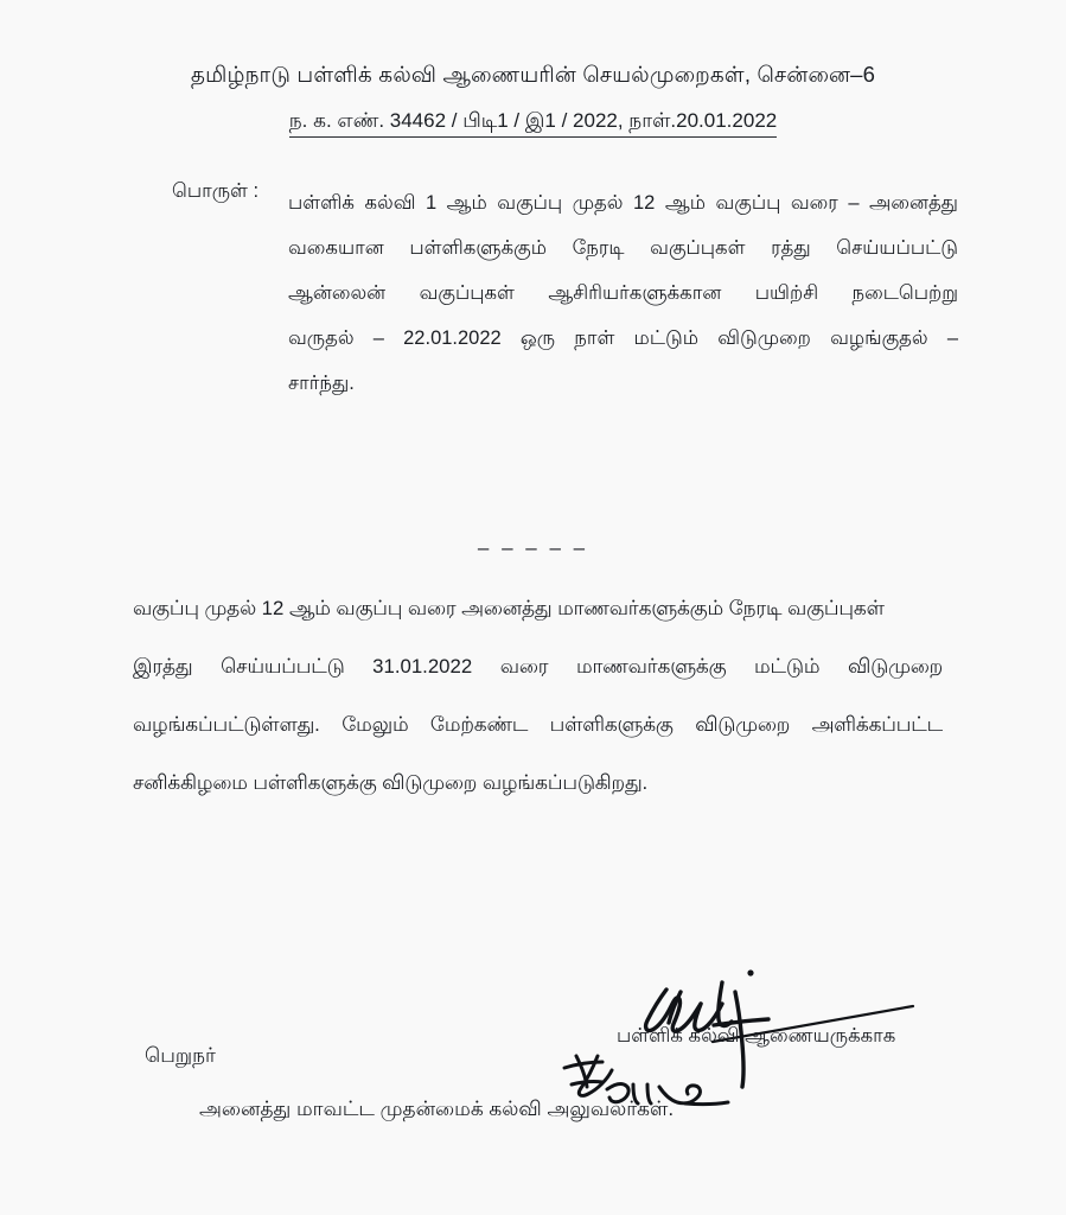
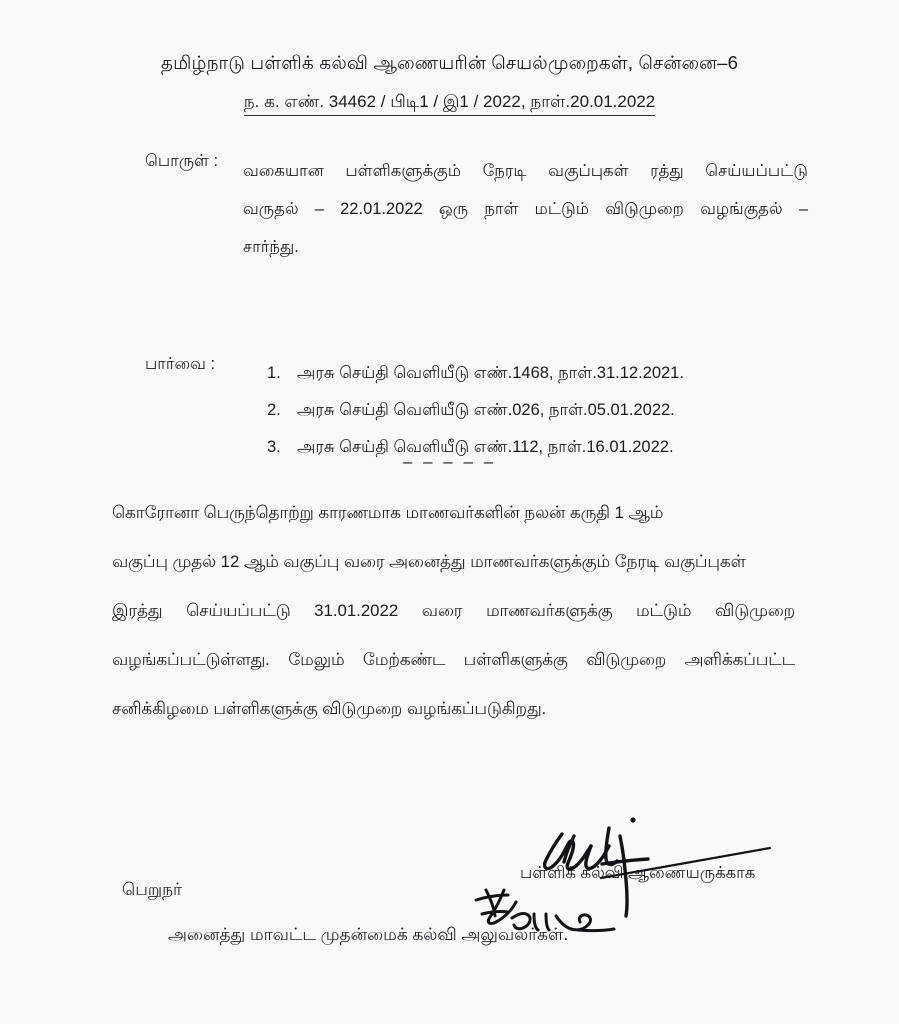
  தமிழ்நாடு பள்ளிக் கல்வி ஆணையரின் செயல்முறைகள், சென்னை–6
  ந. க. எண். 34462 / பிடி1 / இ1 / 2022, நாள்.20.01.2022
  பொருள் :
- பள்ளிக் கல்வி 1 ஆம் வகுப்பு முதல் 12 ஆம் வகுப்பு வரை – அனைத்து
  வகையான பள்ளிகளுக்கும் நேரடி வகுப்புகள் ரத்து செய்யப்பட்டு
- ஆன்லைன் வகுப்புகள் ஆசிரியர்களுக்கான பயிற்சி நடைபெற்று
  வருதல் – 22.01.2022 ஒரு நாள் மட்டும் விடுமுறை வழங்குதல் –
  சார்ந்து.
+ பார்வை :
+ 1.
+ அரசு செய்தி வெளியீடு எண்.1468, நாள்.31.12.2021.
+ 2.
+ அரசு செய்தி வெளியீடு எண்.026, நாள்.05.01.2022.
+ 3.
+ அரசு செய்தி வெளியீடு எண்.112, நாள்.16.01.2022.
  – – – – –
+ கொரோனா பெருந்தொற்று காரணமாக மாணவர்களின் நலன் கருதி 1 ஆம்
  வகுப்பு முதல் 12 ஆம் வகுப்பு வரை அனைத்து மாணவர்களுக்கும் நேரடி வகுப்புகள்
  இரத்து செய்யப்பட்டு 31.01.2022 வரை மாணவர்களுக்கு மட்டும் விடுமுறை
  வழங்கப்பட்டுள்ளது. மேலும் மேற்கண்ட பள்ளிகளுக்கு விடுமுறை அளிக்கப்பட்ட
  சனிக்கிழமை பள்ளிகளுக்கு விடுமுறை வழங்கப்படுகிறது.
  பள்ளிக் கல்வி ஆணையருக்காக
  பெறுநர்
  அனைத்து மாவட்ட முதன்மைக் கல்வி அலுவலர்கள்.
